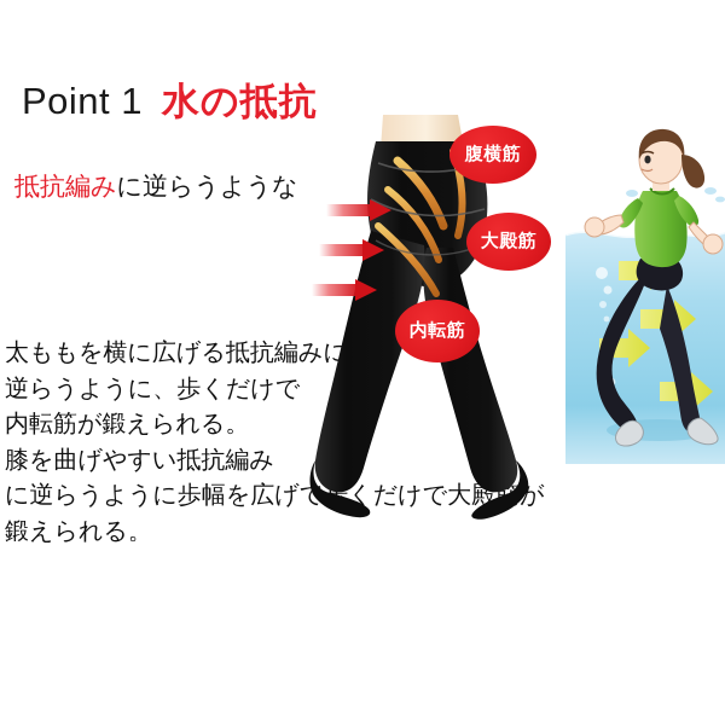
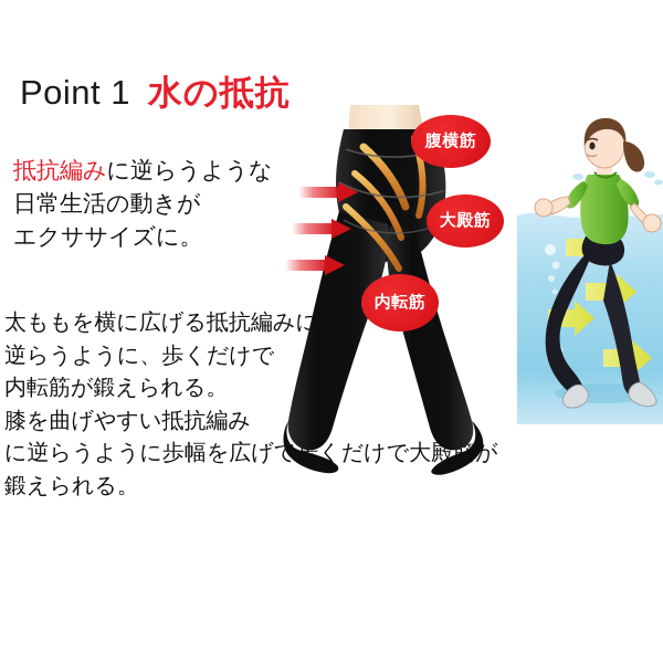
  Point 1 水の抵抗
  抵抗編みに逆らうような
+ 日常生活の動きが
+ エクササイズに。
  太ももを横に広げる抵抗編みに
  逆らうように、歩くだけで
  内転筋が鍛えられる。
  膝を曲げやすい抵抗編み
  に逆らうように歩幅を広げてくだけで大殿が
  鍛えられる。
  腹横筋
  大殿筋
  内転筋
